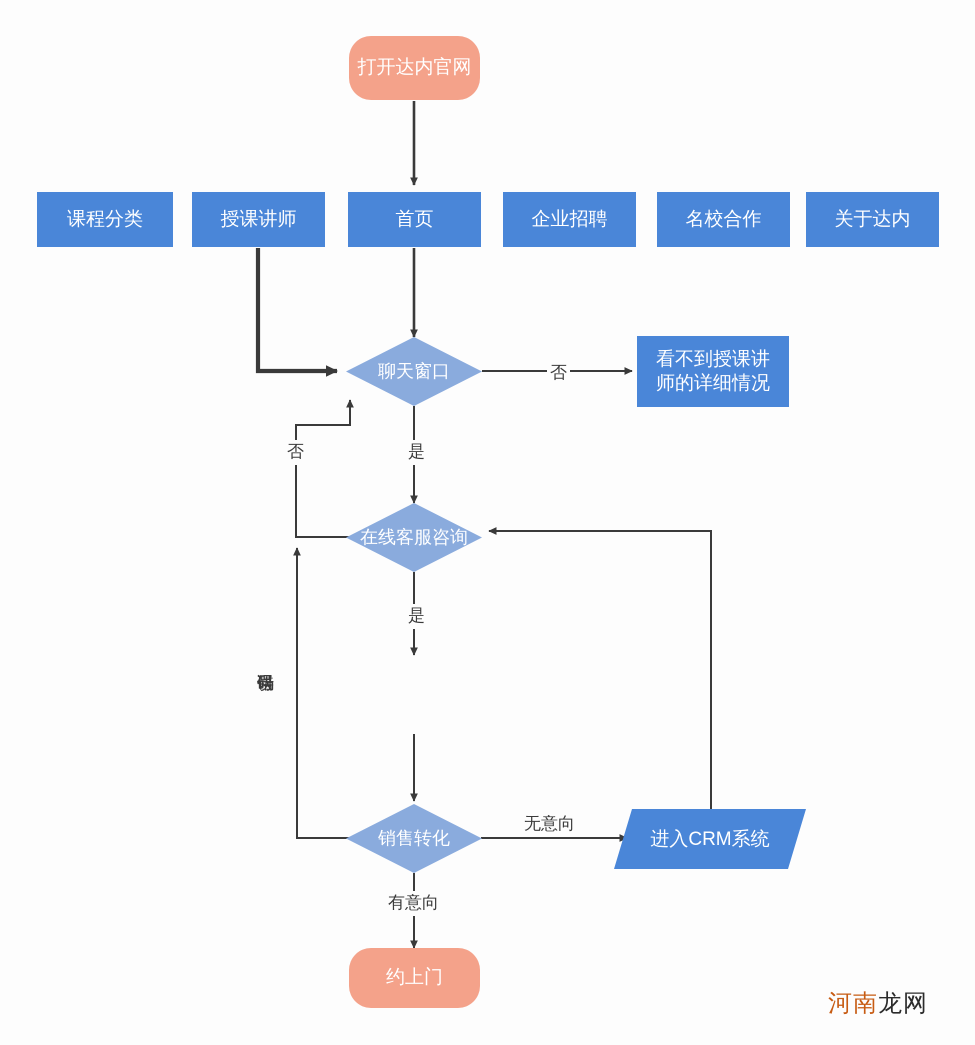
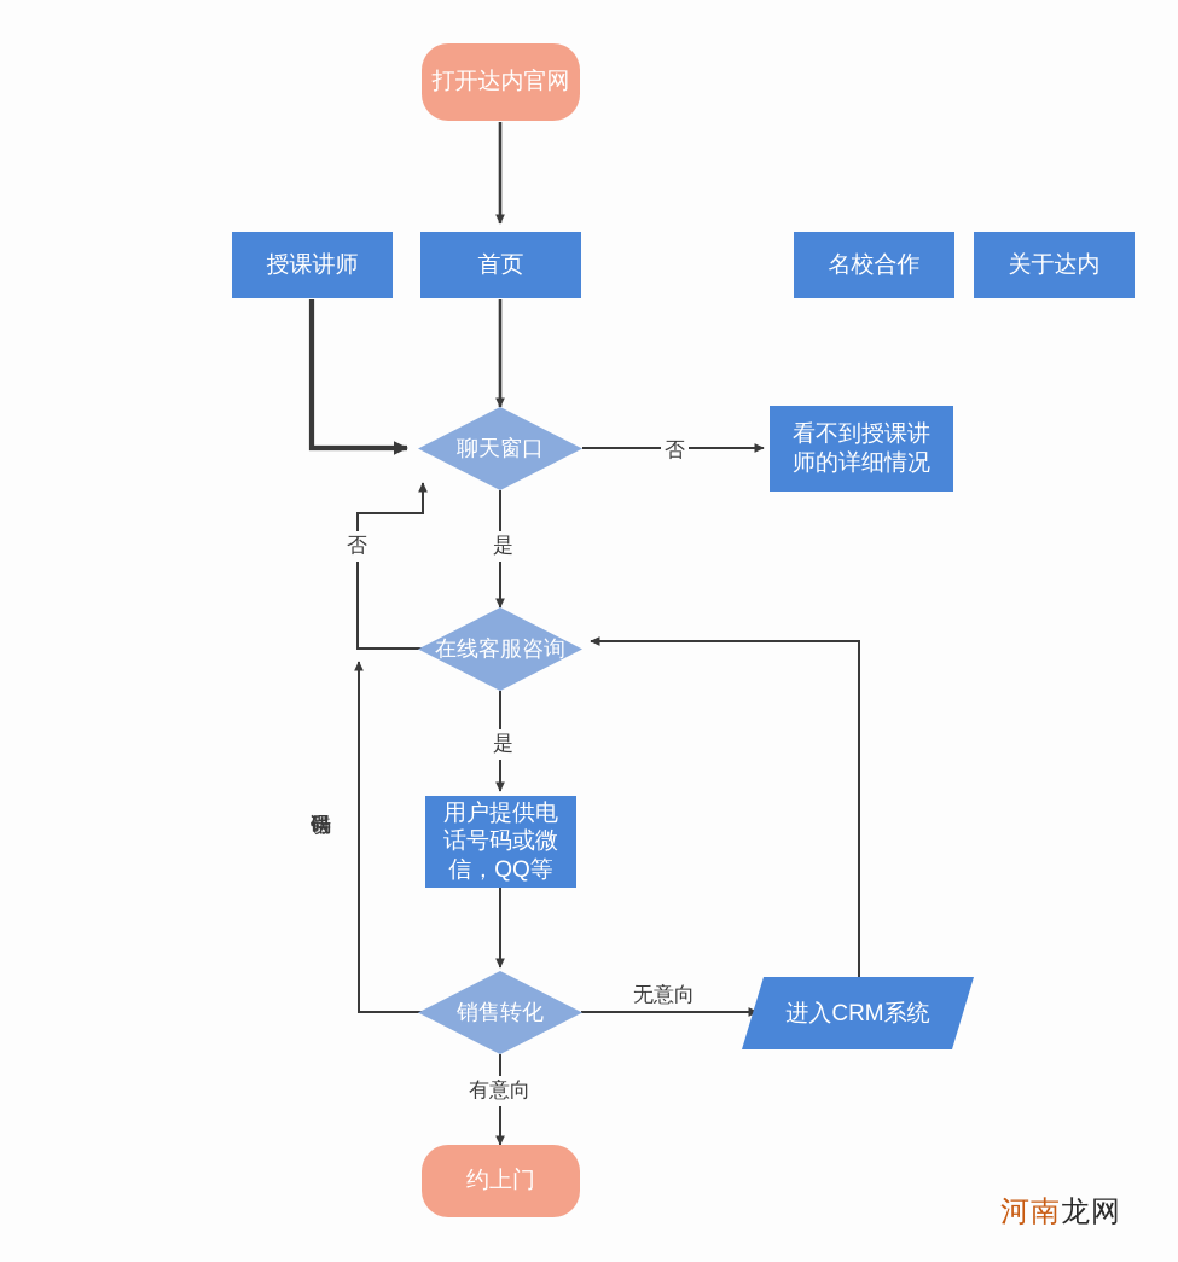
  打开达内官网
- 课程分类
  授课讲师
  首页
- 企业招聘
  名校合作
  关于达内
  聊天窗口
  看不到授课讲
  师的详细情况
  在线客服咨询
+ 用户提供电
+ 话号码或微
+ 信，QQ等
  销售转化
  进入CRM系统
  约上门
  否
  是
  否
  是
  无意向
  有意向
  河南龙网
